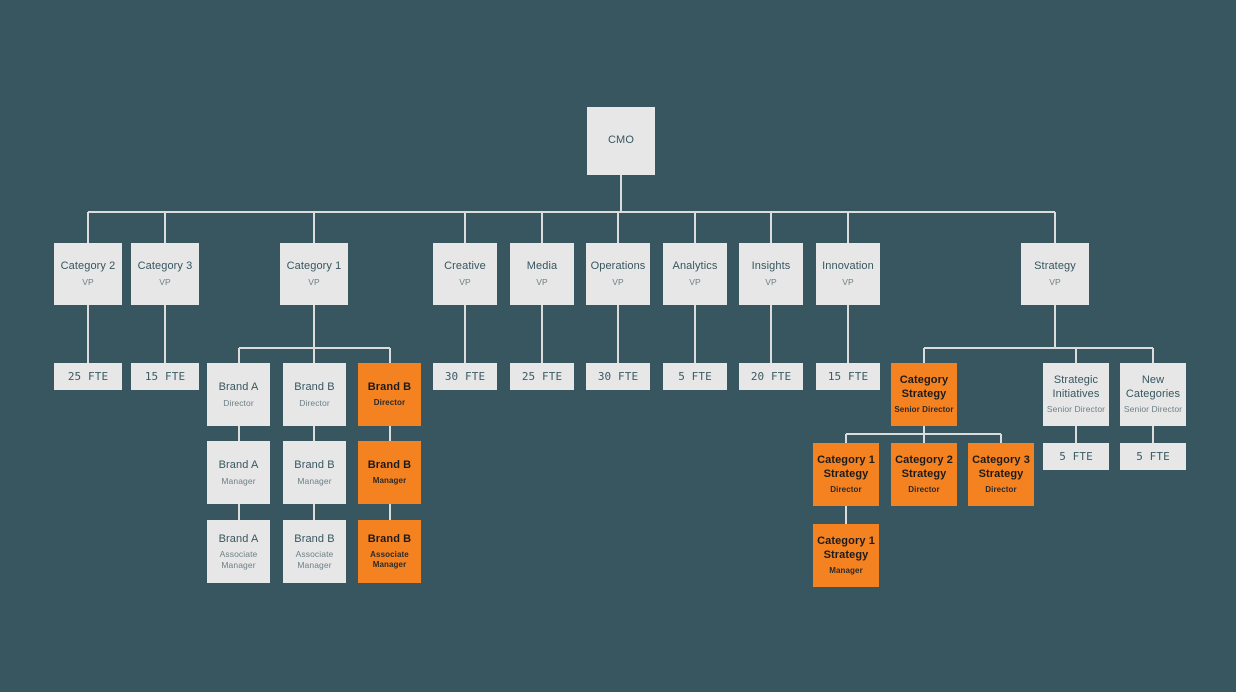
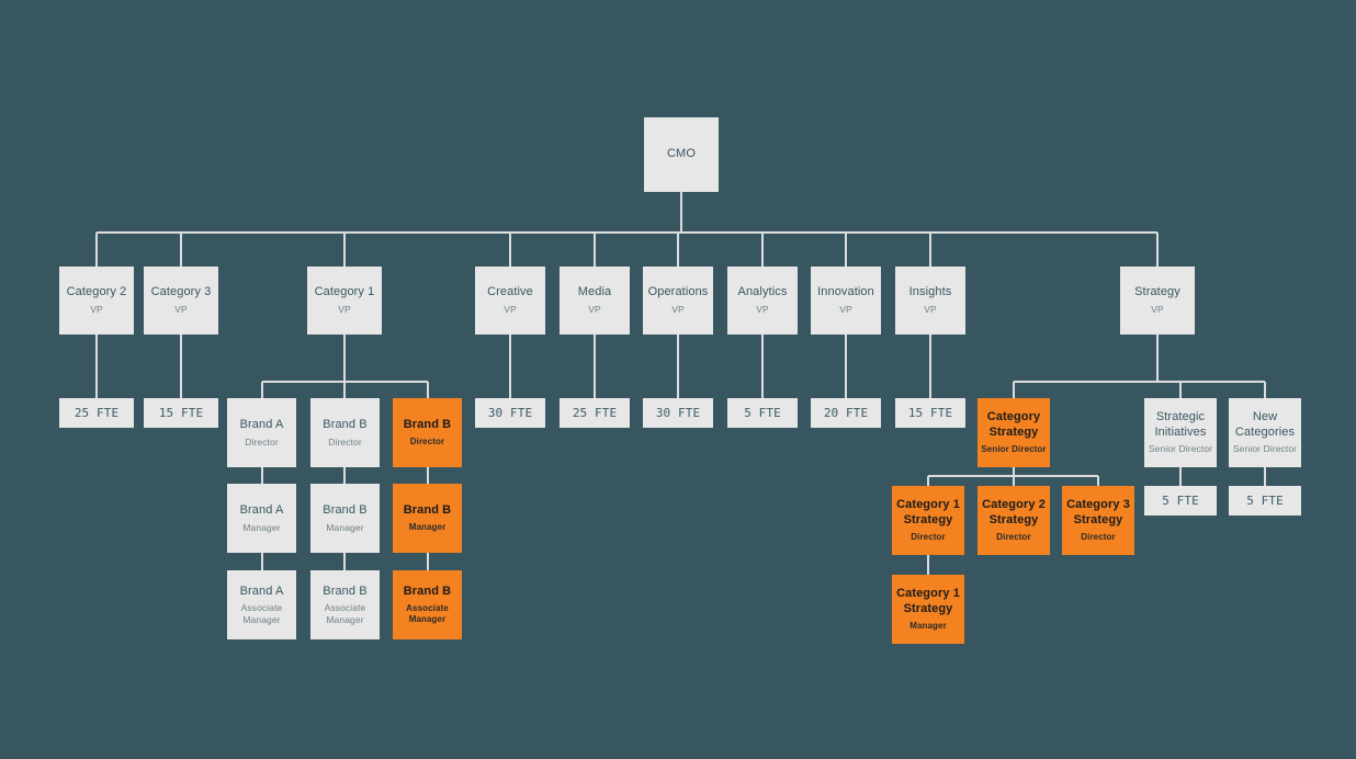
  CMO
  Category 2
  VP
  Category 3
  VP
  Category 1
  VP
  Creative
  VP
  Media
  VP
  Operations
  VP
  Analytics
  VP
- Insights
+ Innovation
  VP
- Innovation
+ Insights
  VP
  Strategy
  VP
  25 FTE
  15 FTE
  30 FTE
  25 FTE
  30 FTE
  5 FTE
  20 FTE
  15 FTE
  Brand A
  Director
  Brand B
  Director
  Brand B
  Director
  Brand A
  Manager
  Brand B
  Manager
  Brand B
  Manager
  Brand A
  Associate Manager
  Brand B
  Associate Manager
  Brand B
  Associate Manager
  Category Strategy
  Senior Director
  Strategic Initiatives
  Senior Director
  New Categories
  Senior Director
  Category 1 Strategy
  Director
  Category 2 Strategy
  Director
  Category 3 Strategy
  Director
  Category 1 Strategy
  Manager
  5 FTE
  5 FTE
